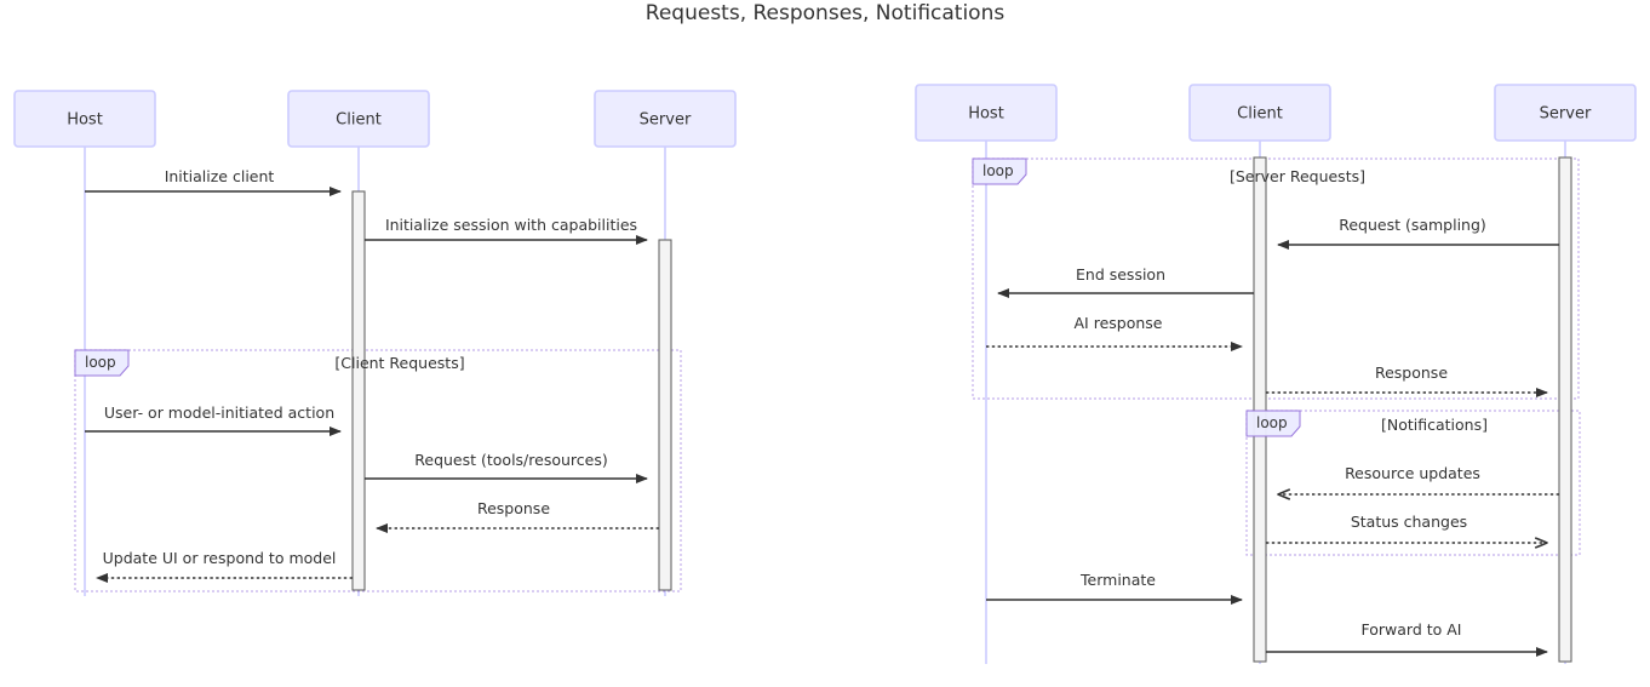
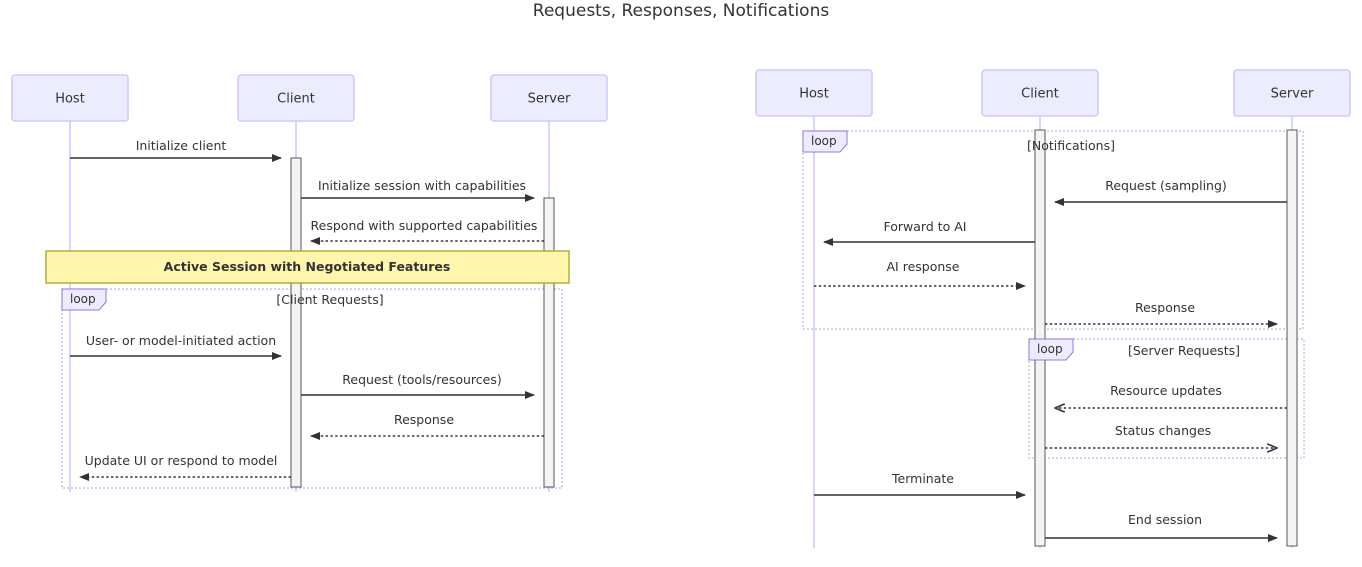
  Requests, Responses, Notifications
  Host
  Client
  Server
  Initialize client
  Initialize session with capabilities
+ Respond with supported capabilities
+ Active Session with Negotiated Features
  loop
  [Client Requests]
  User- or model-initiated action
  Request (tools/resources)
  Response
  Update UI or respond to model
  Host
  Client
  Server
  loop
- [Server Requests]
+ [Notifications]
  Request (sampling)
- End session
+ Forward to AI
  AI response
  Response
  loop
- [Notifications]
+ [Server Requests]
  Resource updates
  Status changes
  Terminate
- Forward to AI
+ End session
